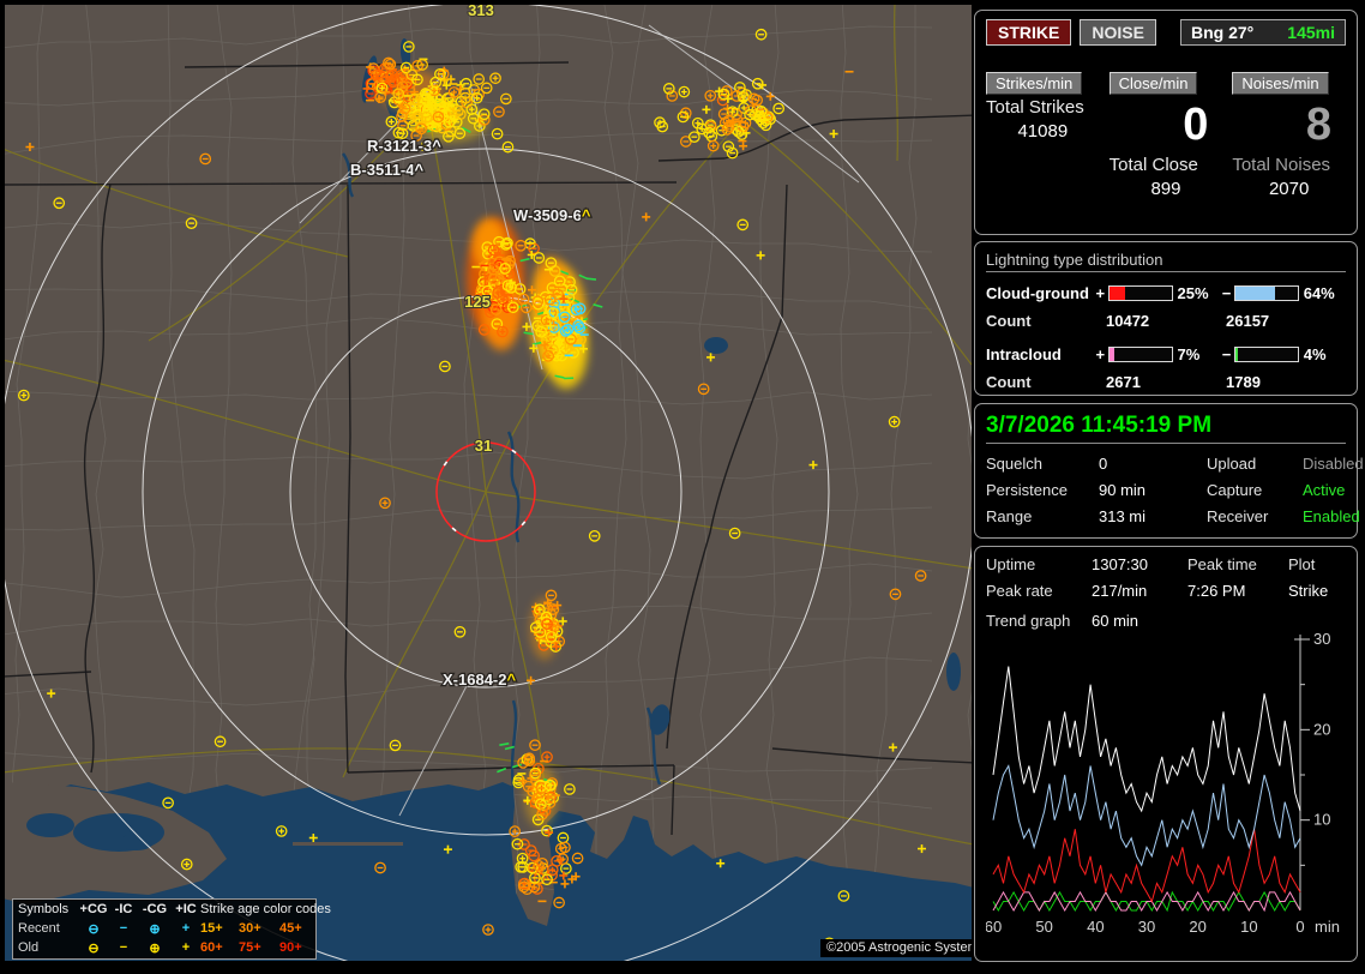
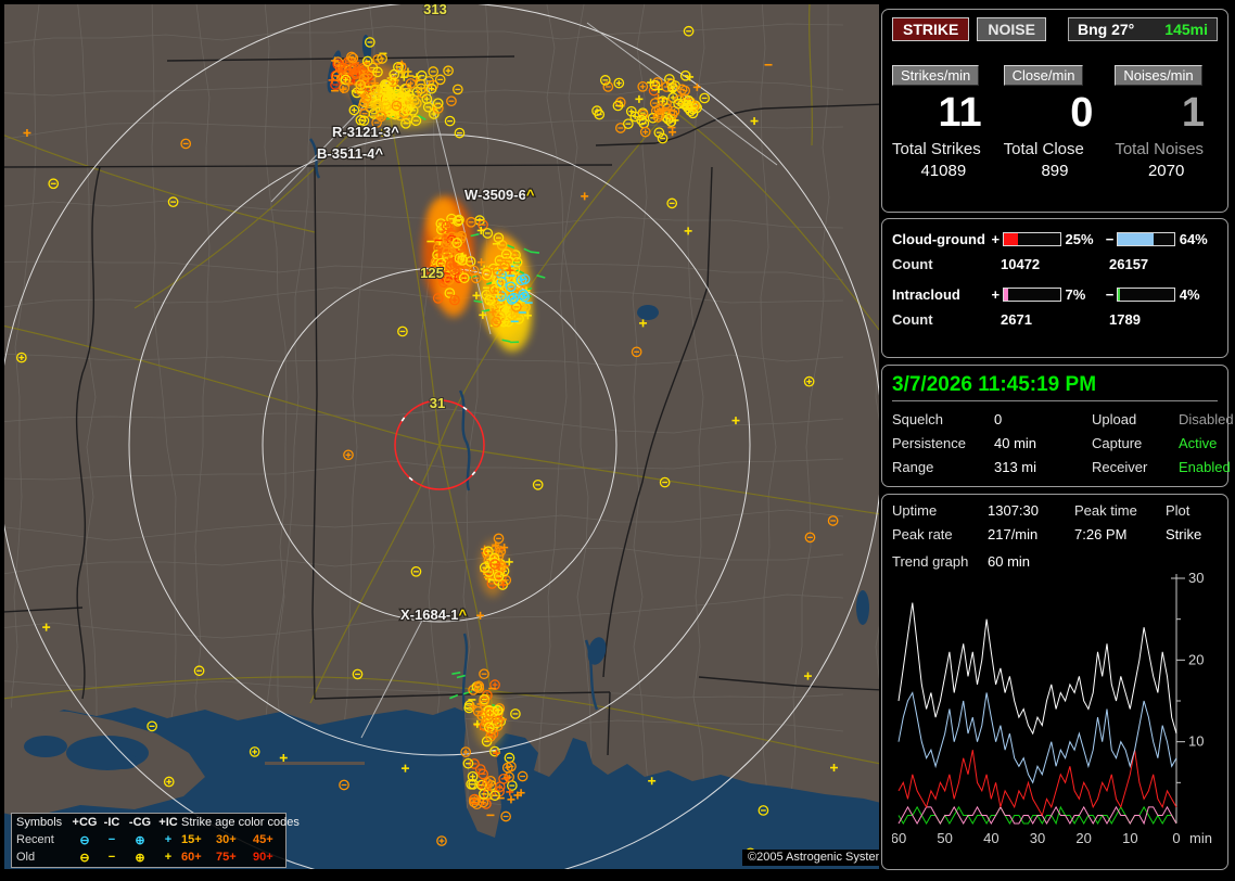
  313
  125
  31
  R-3121-3^
  B-3511-4^
  W-3509-6^
- X-1684-2^
+ X-1684-1^
  Symbols
  +CG
  -IC
  -CG
  +IC
  Strike age color codes
  Recent
  ⊖
  −
  ⊕
  +
  15+
  30+
  45+
  Old
  ⊖
  −
  ⊕
  +
  60+
  75+
  90+
  ©2005 Astrogenic Syste
  STRIKE
  NOISE
  Bng 27°
  145mi
  Strikes/min
+ 11
  Total Strikes
  41089
  Close/min
  0
  Total Close
  899
  Noises/min
- 8
+ 1
  Total Noises
  2070
- Lightning type distribution
  Cloud-ground
  +
  25%
  −
  64%
  Count
  10472
  26157
  Intracloud
  +
  7%
  −
  4%
  Count
  2671
  1789
  3/7/2026 11:45:19 PM
  Squelch
  0
  Upload
  Disabled
  Persistence
- 90 min
+ 40 min
  Capture
  Active
  Range
  313 mi
  Receiver
  Enabled
  Uptime
  1307:30
  Peak time
  Plot
  Peak rate
  217/min
  7:26 PM
  Strike
  Trend graph
  60 min
  10
  20
  30
  60
  50
  40
  30
  20
  10
  0
  min
